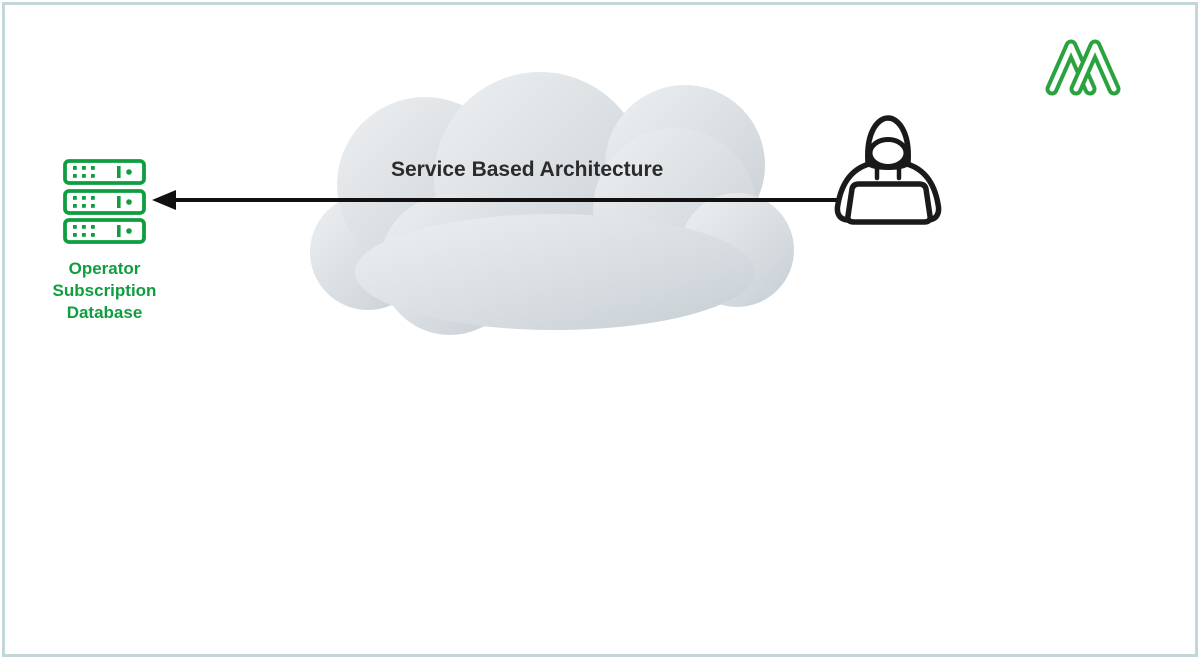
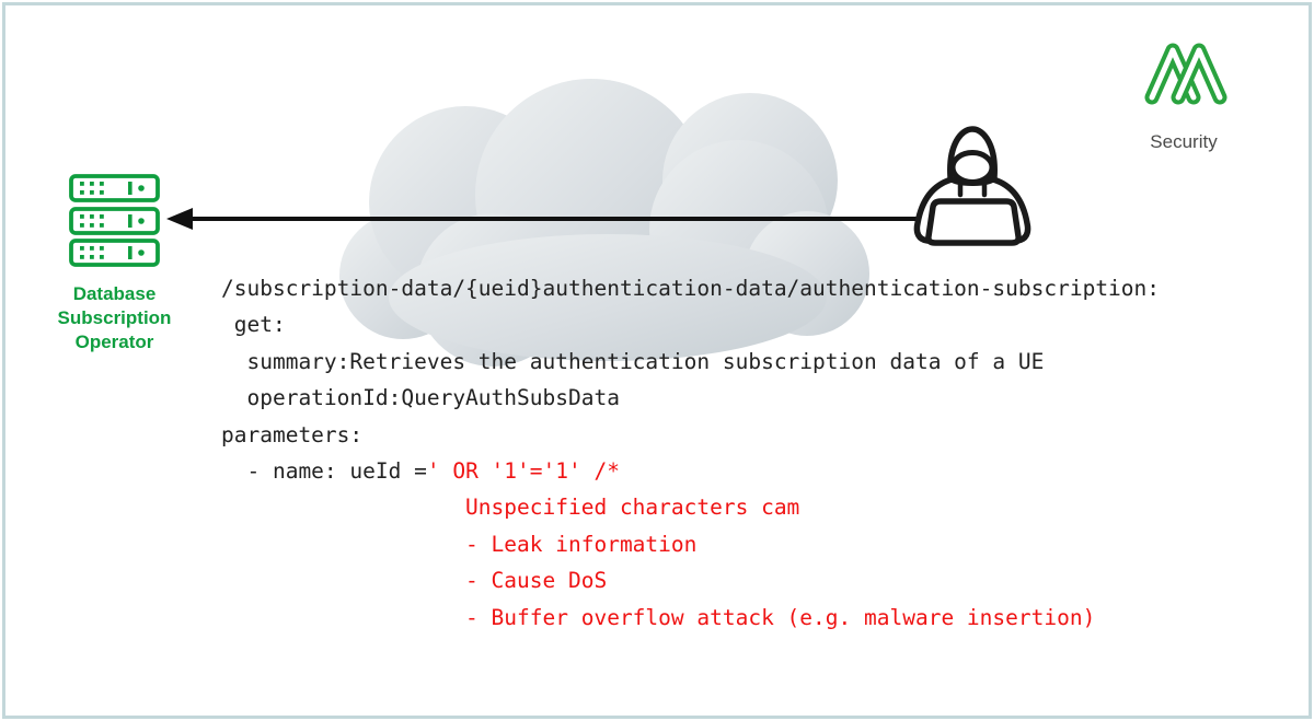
- Service Based Architecture
- Operator
+ Database
  Subscription
- Database
+ Operator
+ Security
+ /subscription-data/{ueid}authentication-data/authentication-subscription:
+ get:
+ summary:Retrieves the authentication subscription data of a UE
+ operationId:QueryAuthSubsData
+ parameters:
+ - name: ueId =' OR '1'='1' /*
+ Unspecified characters cam
+ - Leak information
+ - Cause DoS
+ - Buffer overflow attack (e.g. malware insertion)
